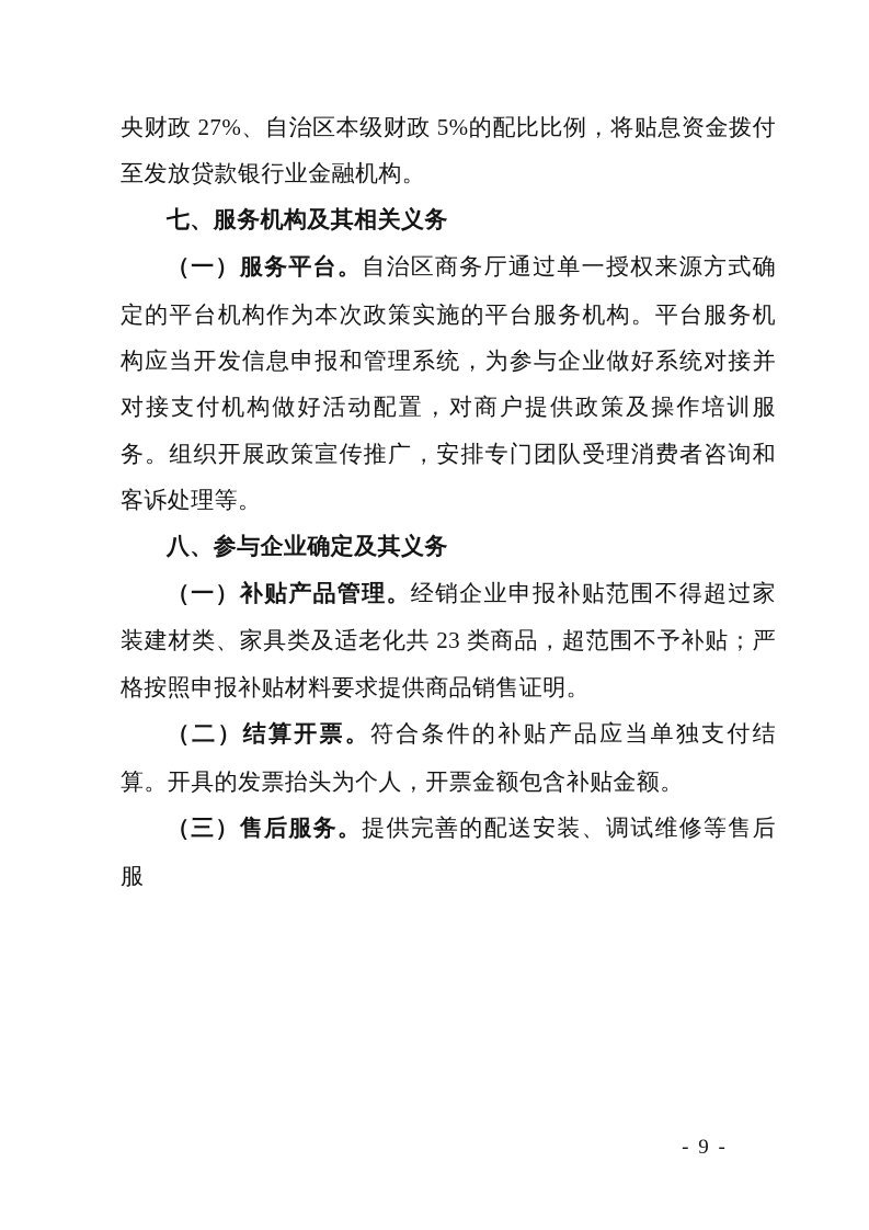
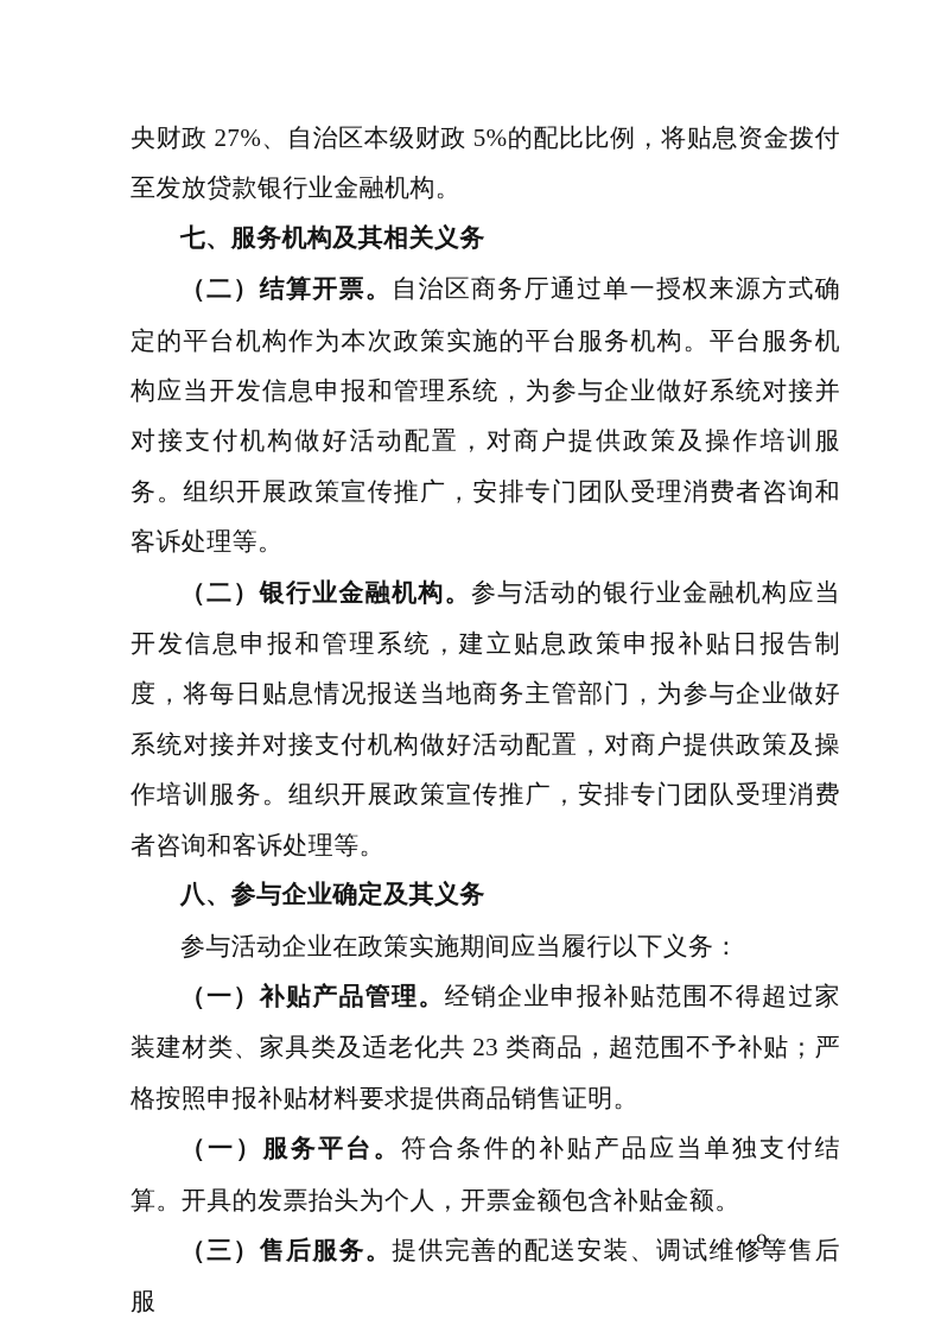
  央财政 27%、自治区本级财政 5%的配比比例，将贴息资金拨付至发放贷款银行业金融机构。
  七、服务机构及其相关义务
- （一）服务平台。自治区商务厅通过单一授权来源方式确定的平台机构作为本次政策实施的平台服务机构。平台服务机构应当开发信息申报和管理系统，为参与企业做好系统对接并对接支付机构做好活动配置，对商户提供政策及操作培训服务。组织开展政策宣传推广，安排专门团队受理消费者咨询和客诉处理等。
+ （二）结算开票。自治区商务厅通过单一授权来源方式确定的平台机构作为本次政策实施的平台服务机构。平台服务机构应当开发信息申报和管理系统，为参与企业做好系统对接并对接支付机构做好活动配置，对商户提供政策及操作培训服务。组织开展政策宣传推广，安排专门团队受理消费者咨询和客诉处理等。
+ （二）银行业金融机构。参与活动的银行业金融机构应当开发信息申报和管理系统，建立贴息政策申报补贴日报告制度，将每日贴息情况报送当地商务主管部门，为参与企业做好系统对接并对接支付机构做好活动配置，对商户提供政策及操作培训服务。组织开展政策宣传推广，安排专门团队受理消费者咨询和客诉处理等。
  八、参与企业确定及其义务
+ 参与活动企业在政策实施期间应当履行以下义务：
  （一）补贴产品管理。经销企业申报补贴范围不得超过家装建材类、家具类及适老化共 23 类商品，超范围不予补贴；严格按照申报补贴材料要求提供商品销售证明。
- （二）结算开票。符合条件的补贴产品应当单独支付结算。开具的发票抬头为个人，开票金额包含补贴金额。
+ （一）服务平台。符合条件的补贴产品应当单独支付结算。开具的发票抬头为个人，开票金额包含补贴金额。
  （三）售后服务。提供完善的配送安装、调试维修等售后服
  - 9 -
